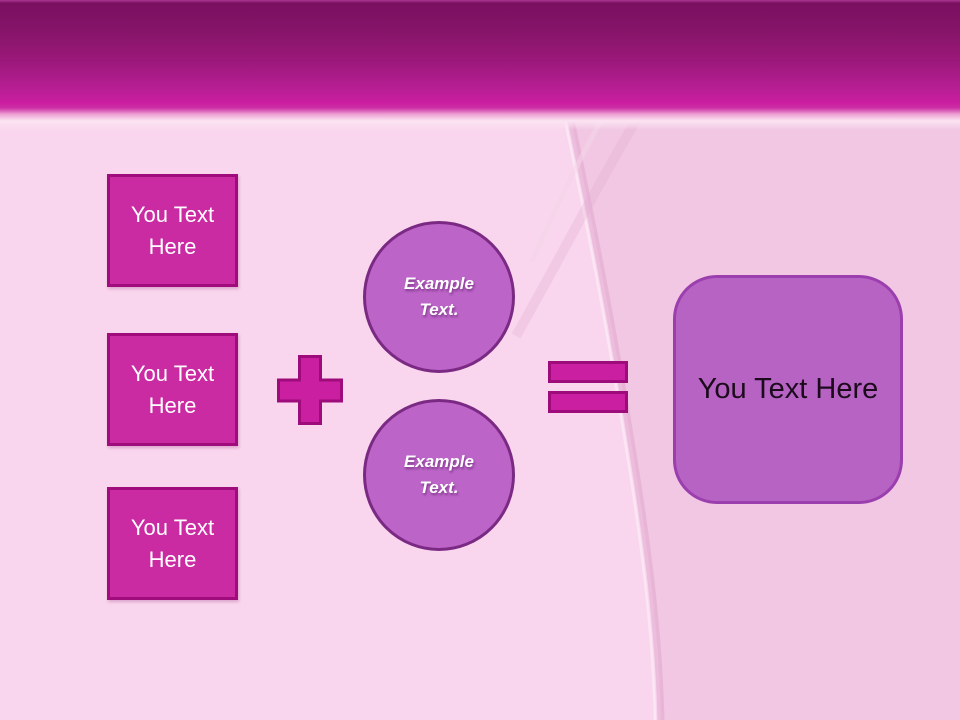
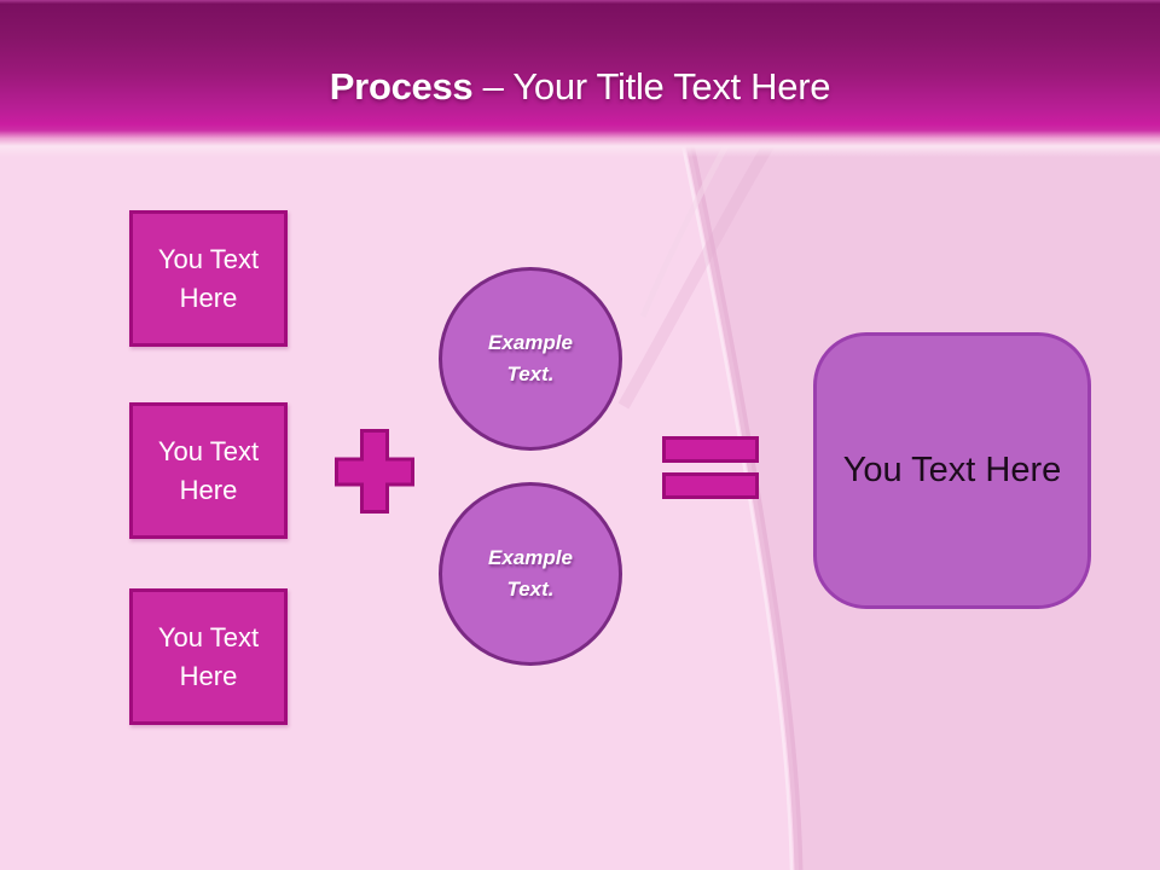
+ Process – Your Title Text Here
  You Text Here
  You Text Here
  You Text Here
  Example Text.
  Example Text.
  You Text Here
